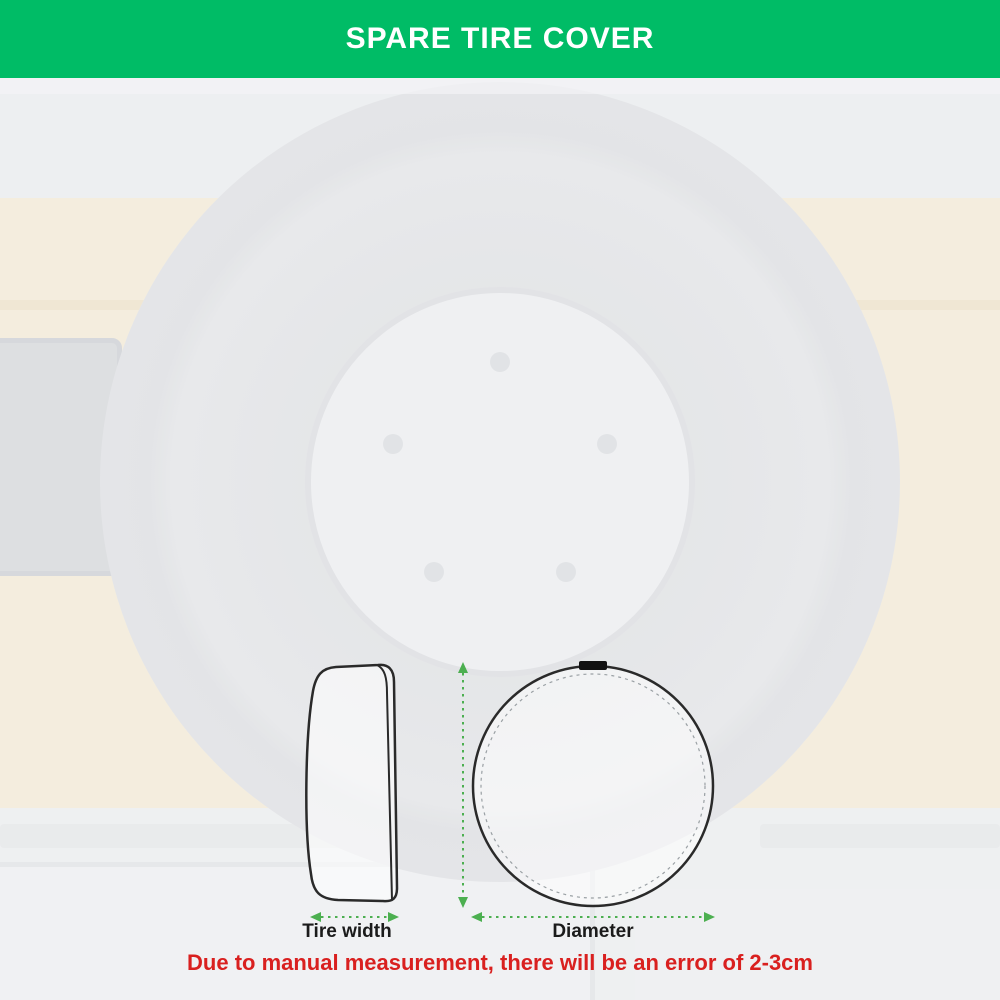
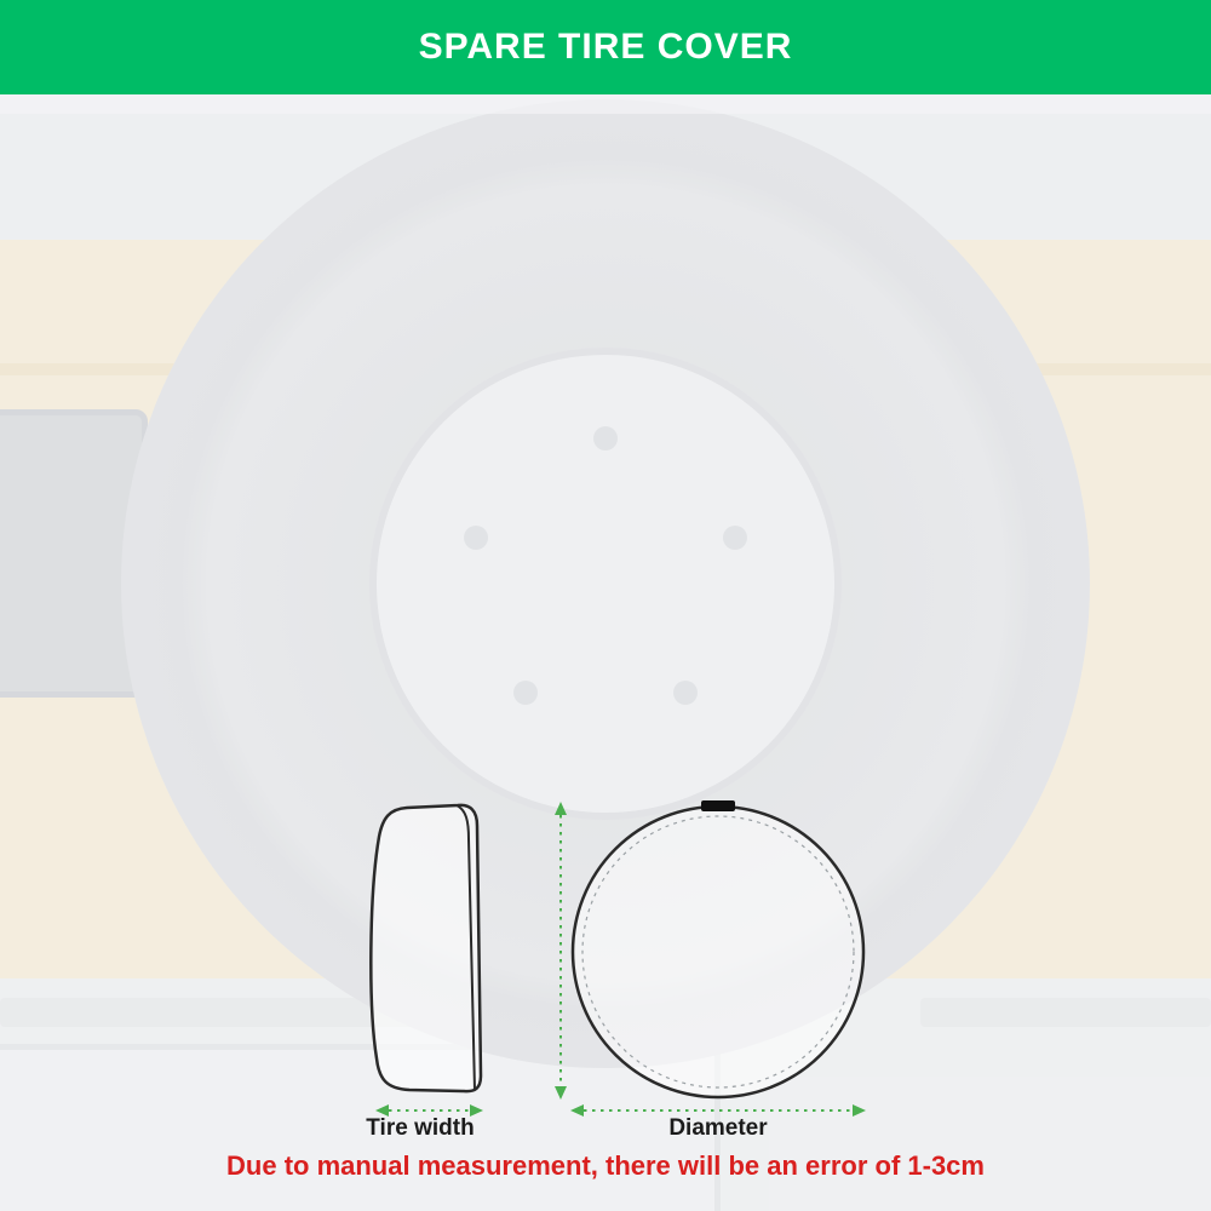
  SPARE TIRE COVER
  Tire width
  Diameter
- Due to manual measurement, there will be an error of 2-3cm
+ Due to manual measurement, there will be an error of 1-3cm
